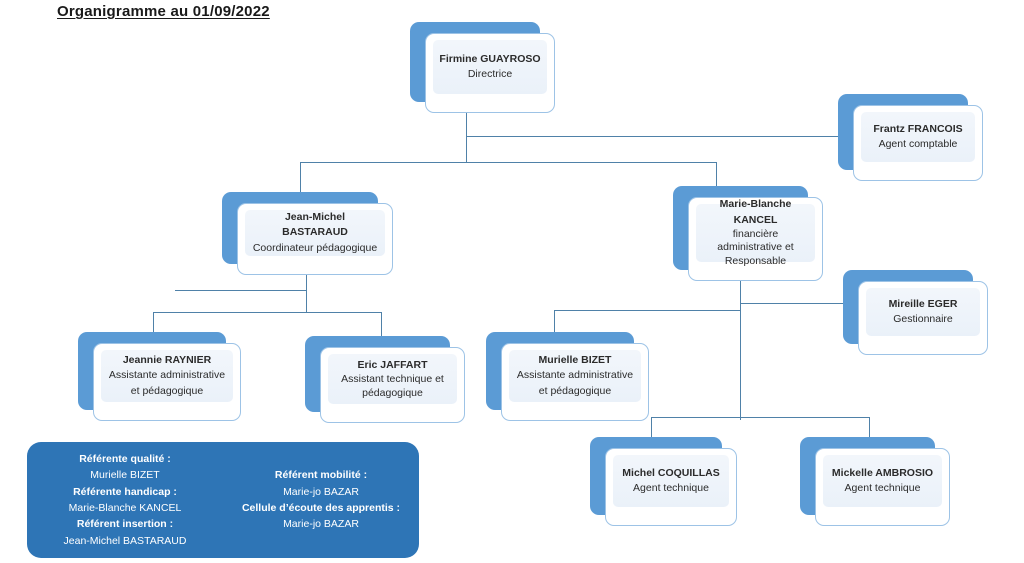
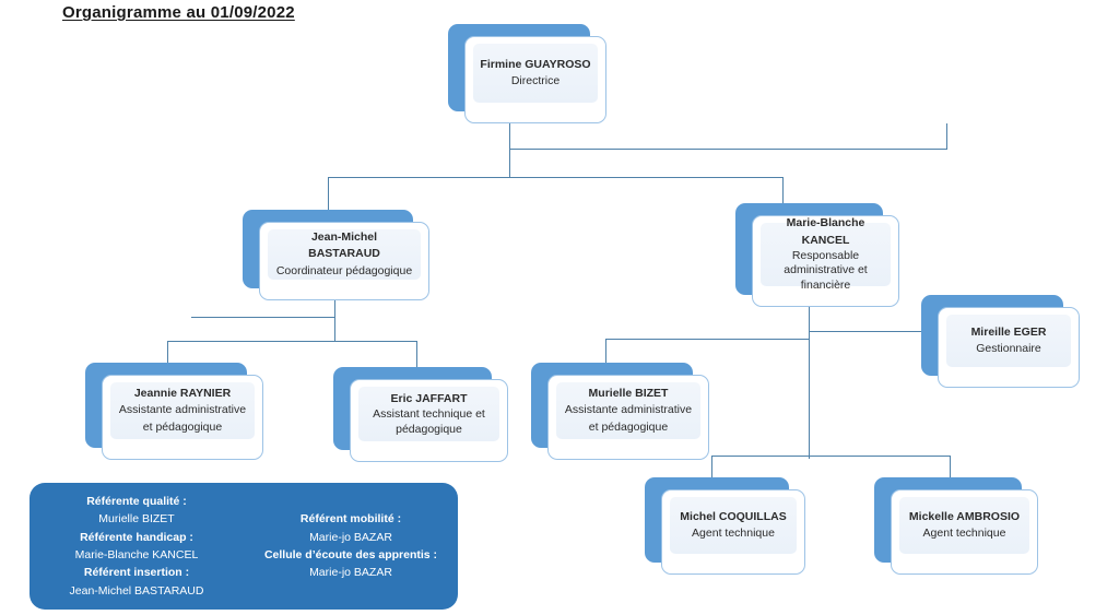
  Organigramme au 01/09/2022
  Firmine GUAYROSO
  Directrice
- Frantz FRANCOIS
- Agent comptable
  Jean-Michel BASTARAUD
  Coordinateur pédagogique
  Marie-Blanche KANCEL
- financière
+ Responsable
  administrative et
- Responsable
+ financière
  Mireille EGER
  Gestionnaire
  Jeannie RAYNIER
  Assistante administrative
  et pédagogique
  Eric JAFFART
  Assistant technique et
  pédagogique
  Murielle BIZET
  Assistante administrative
  et pédagogique
  Michel COQUILLAS
  Agent technique
  Mickelle AMBROSIO
  Agent technique
  Référente qualité :
  Murielle BIZET
  Référente handicap :
  Marie-Blanche KANCEL
  Référent insertion :
  Jean-Michel BASTARAUD
  Référent mobilité :
  Marie-jo BAZAR
  Cellule d’écoute des apprentis :
  Marie-jo BAZAR
